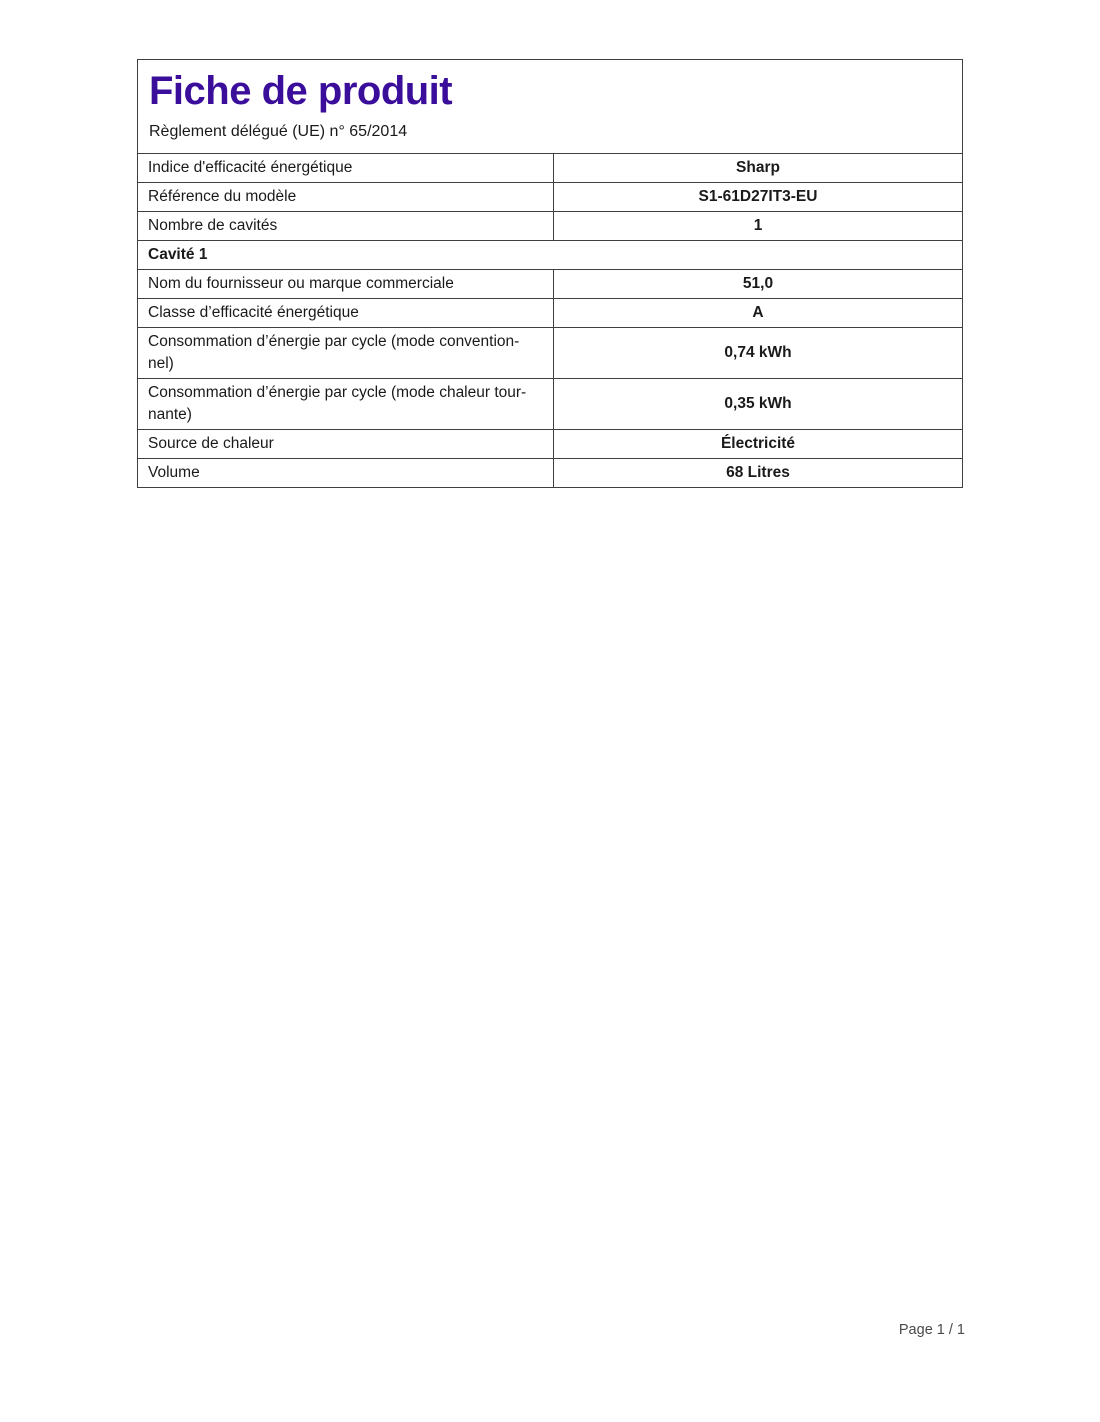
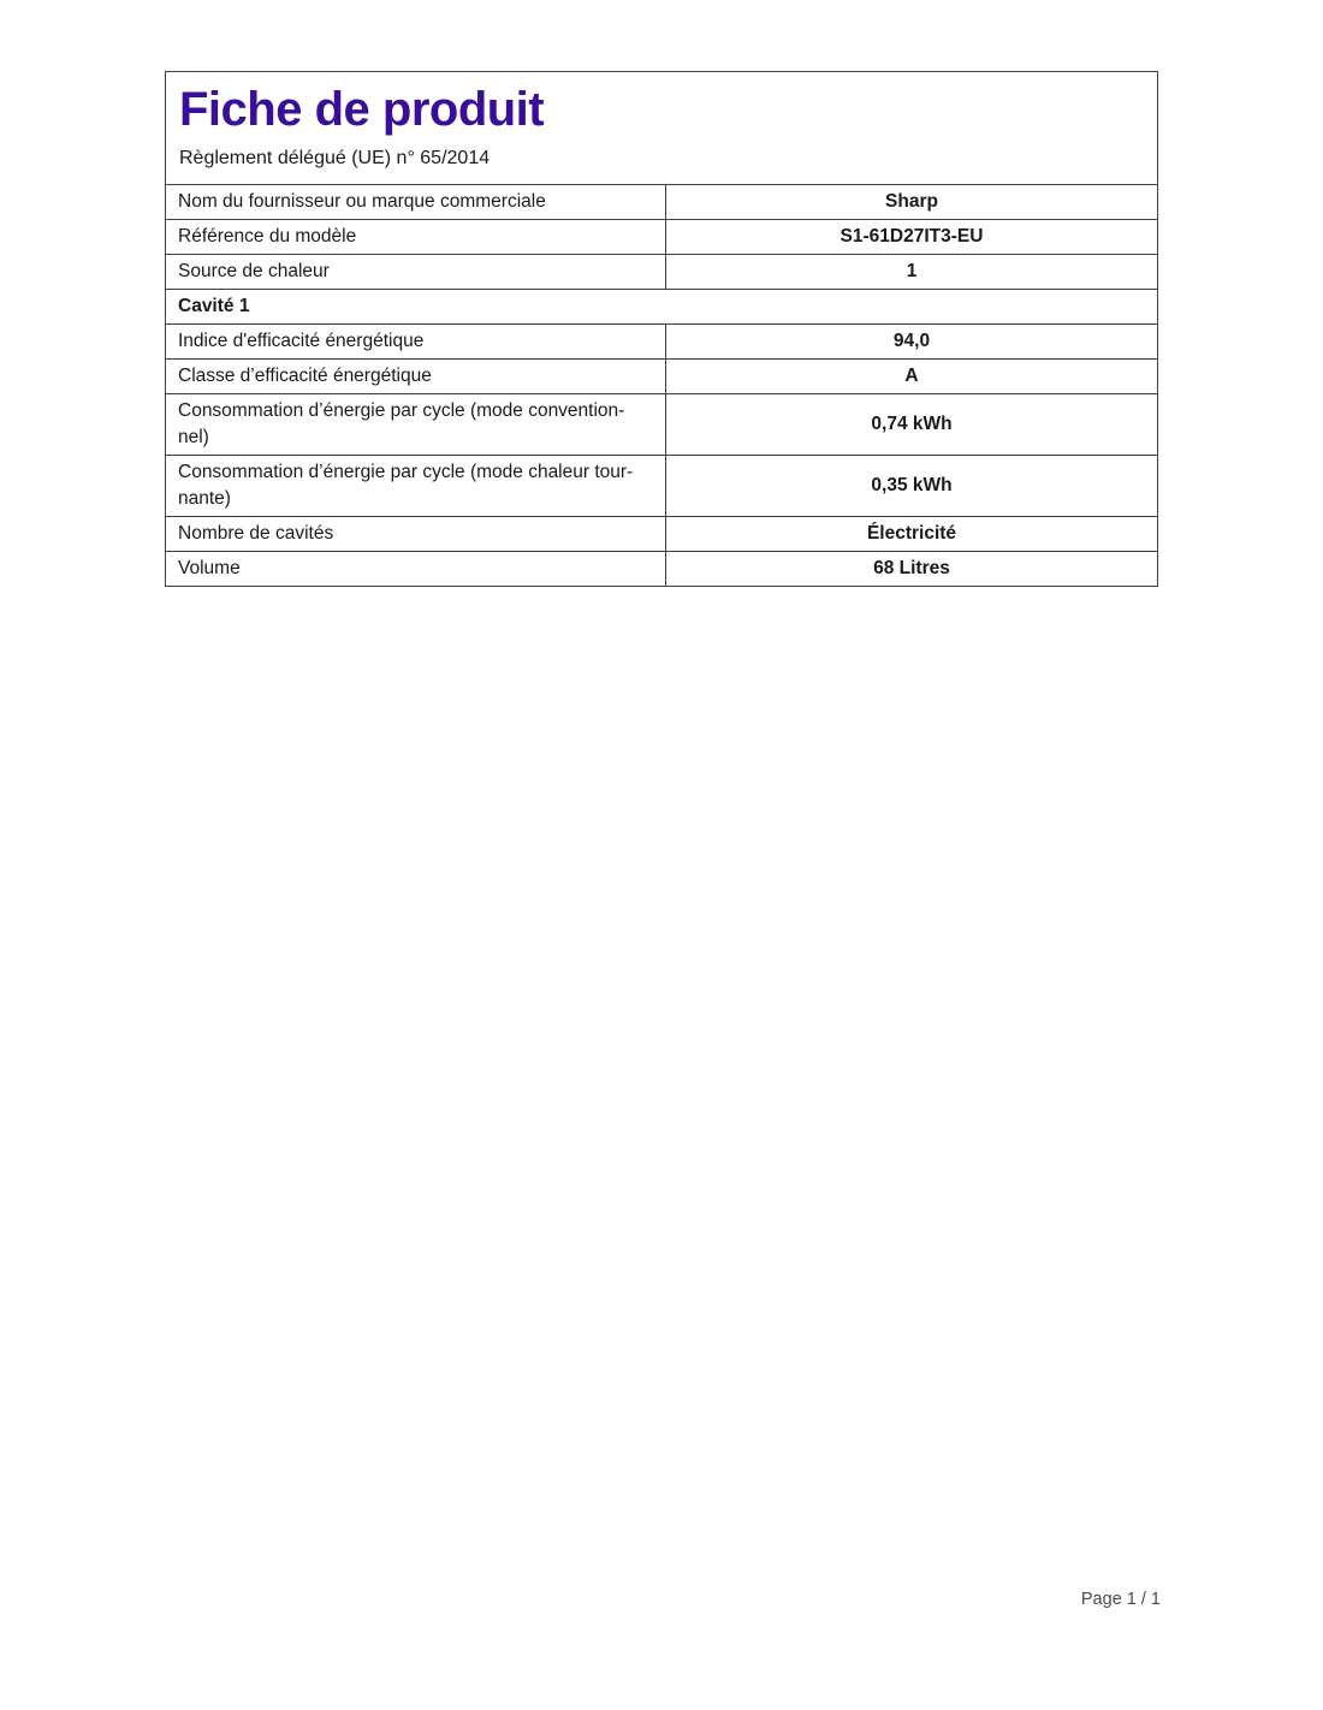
  Fiche de produit
  Règlement délégué (UE) n° 65/2014
- Indice d'efficacité énergétique
+ Nom du fournisseur ou marque commerciale
  Sharp
  Référence du modèle
  S1-61D27IT3-EU
- Nombre de cavités
+ Source de chaleur
  1
  Cavité 1
- Nom du fournisseur ou marque commerciale
+ Indice d'efficacité énergétique
- 51,0
+ 94,0
  Classe d’efficacité énergétique
  A
  Consommation d’énergie par cycle (mode convention-
  nel)
  0,74 kWh
  Consommation d’énergie par cycle (mode chaleur tour-
  nante)
  0,35 kWh
- Source de chaleur
+ Nombre de cavités
  Électricité
  Volume
  68 Litres
  Page 1 / 1
